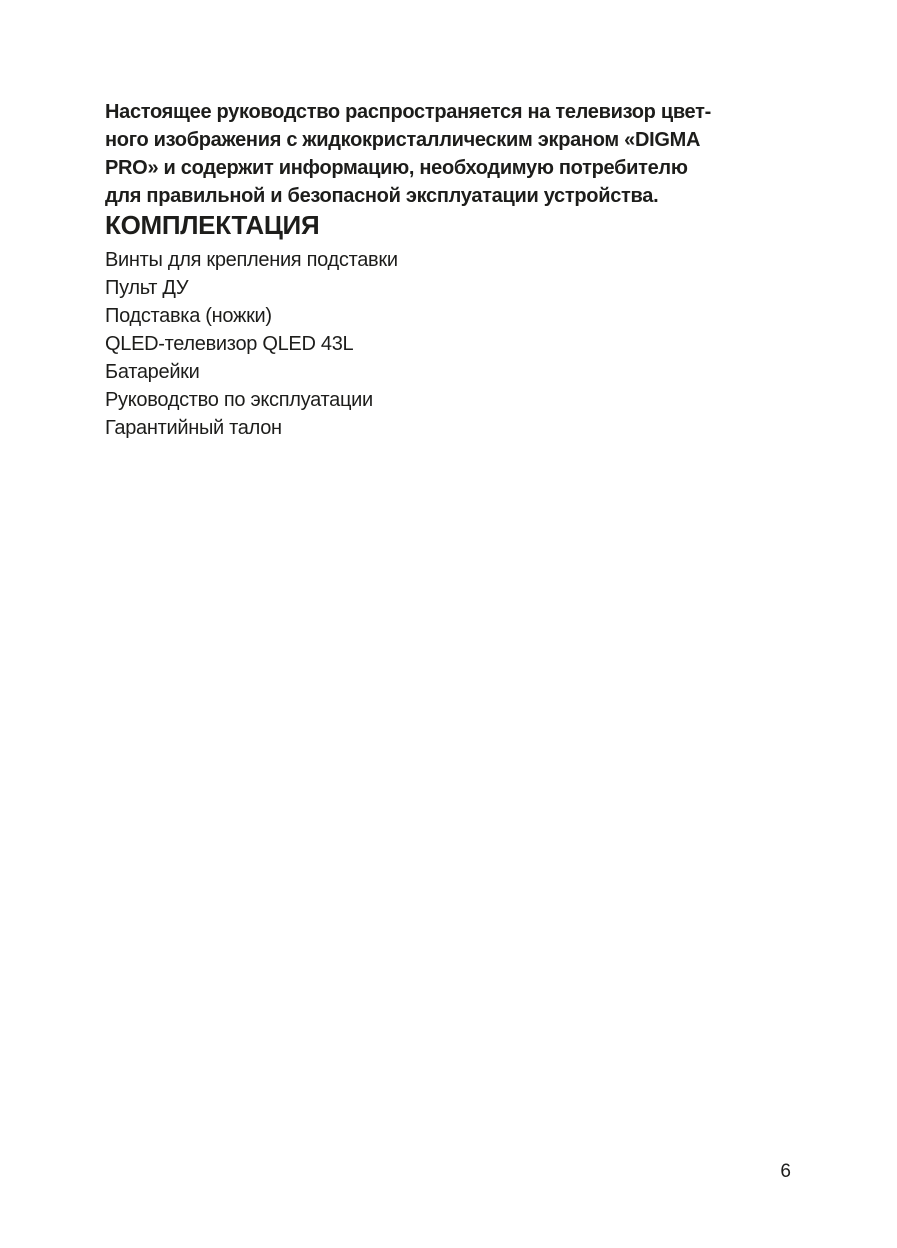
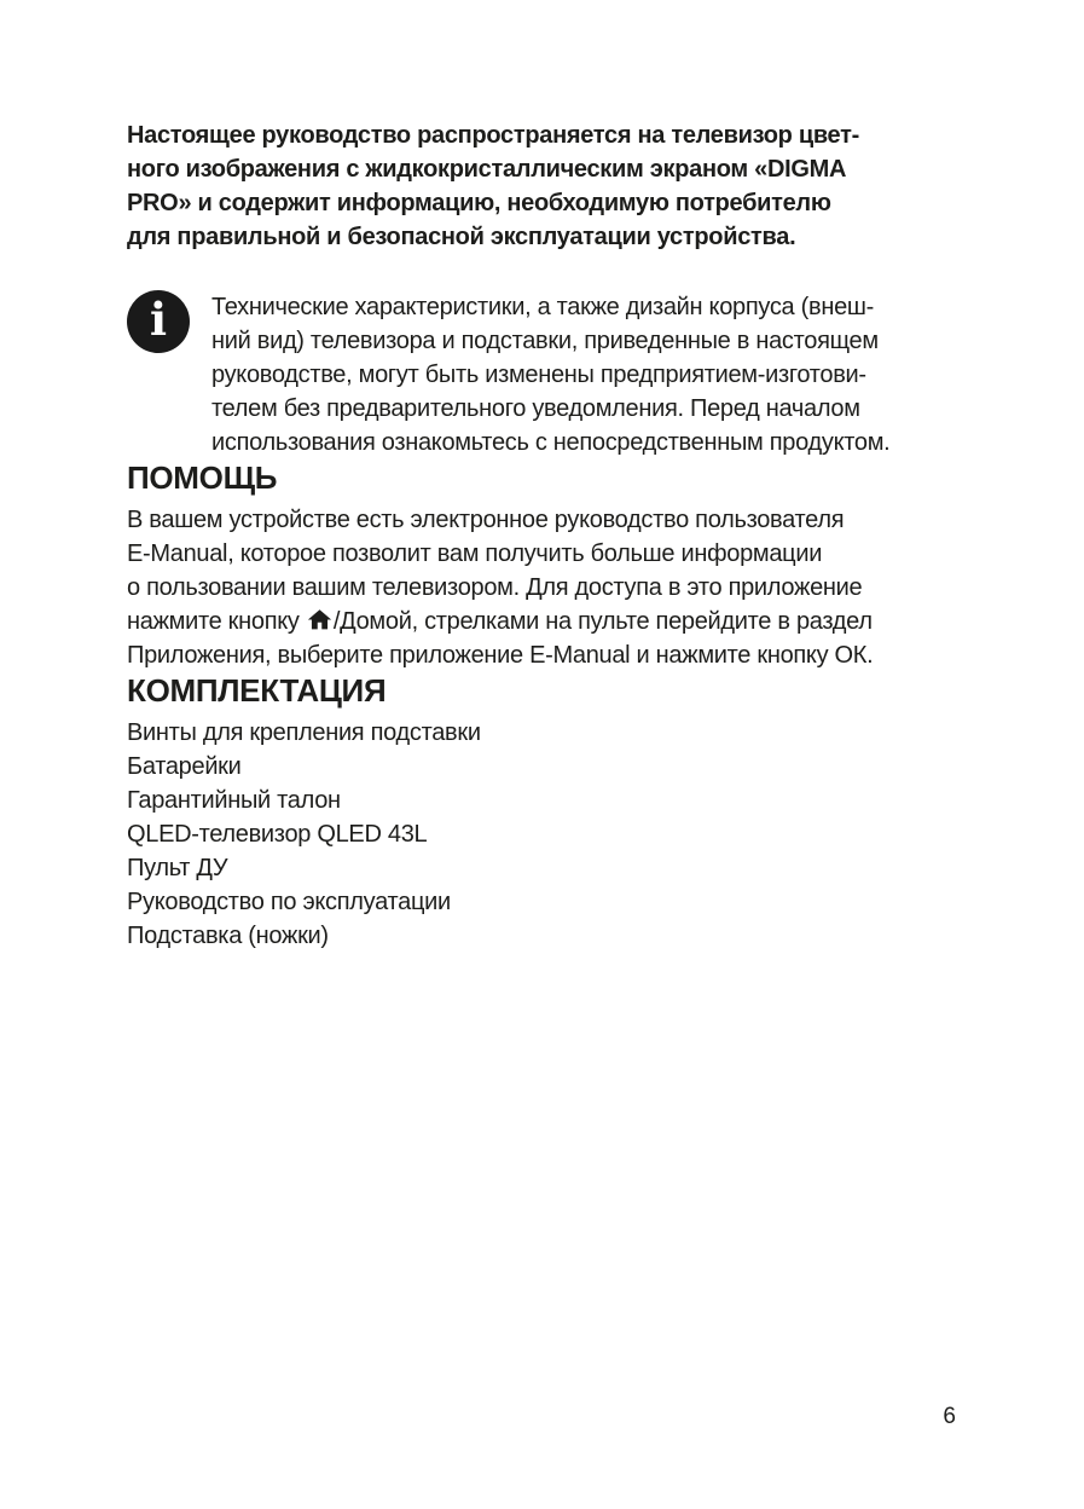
  Настоящее руководство распространяется на телевизор цвет-
  ного изображения с жидкокристаллическим экраном «DIGMA
  PRO» и содержит информацию, необходимую потребителю
  для правильной и безопасной эксплуатации устройства.
+ i
+ Технические характеристики, а также дизайн корпуса (внеш-
+ ний вид) телевизора и подставки, приведенные в настоящем
+ руководстве, могут быть изменены предприятием-изготови-
+ телем без предварительного уведомления. Перед началом
+ использования ознакомьтесь с непосредственным продуктом.
+ ПОМОЩЬ
+ В вашем устройстве есть электронное руководство пользователя
+ E-Manual, которое позволит вам получить больше информации
+ о пользовании вашим телевизором. Для доступа в это приложение
+ нажмите кнопку /Домой, стрелками на пульте перейдите в раздел
+ Приложения, выберите приложение E-Manual и нажмите кнопку ОК.
  КОМПЛЕКТАЦИЯ
  Винты для крепления подставки
- Пульт ДУ
+ Батарейки
- Подставка (ножки)
+ Гарантийный талон
  QLED-телевизор QLED 43L
- Батарейки
+ Пульт ДУ
  Руководство по эксплуатации
- Гарантийный талон
+ Подставка (ножки)
  6
